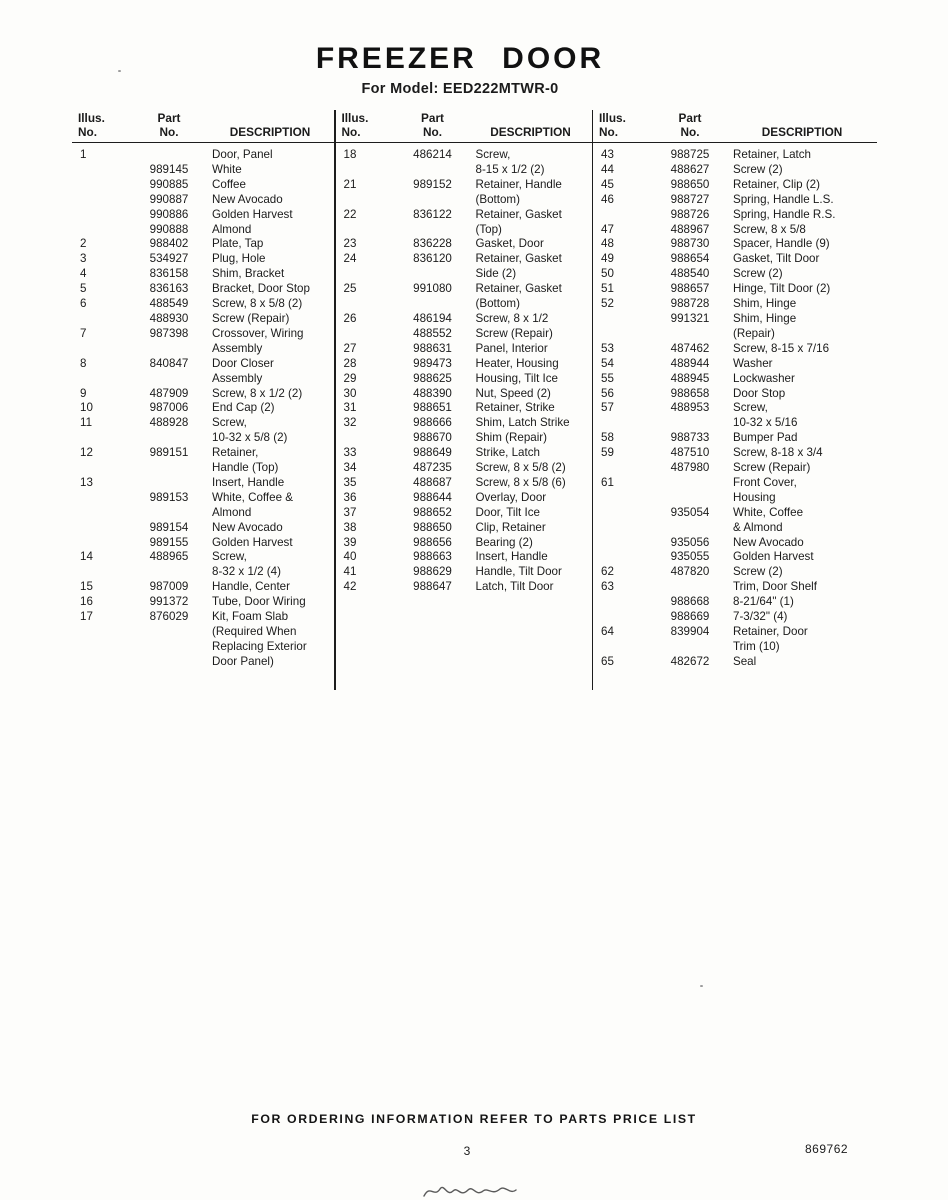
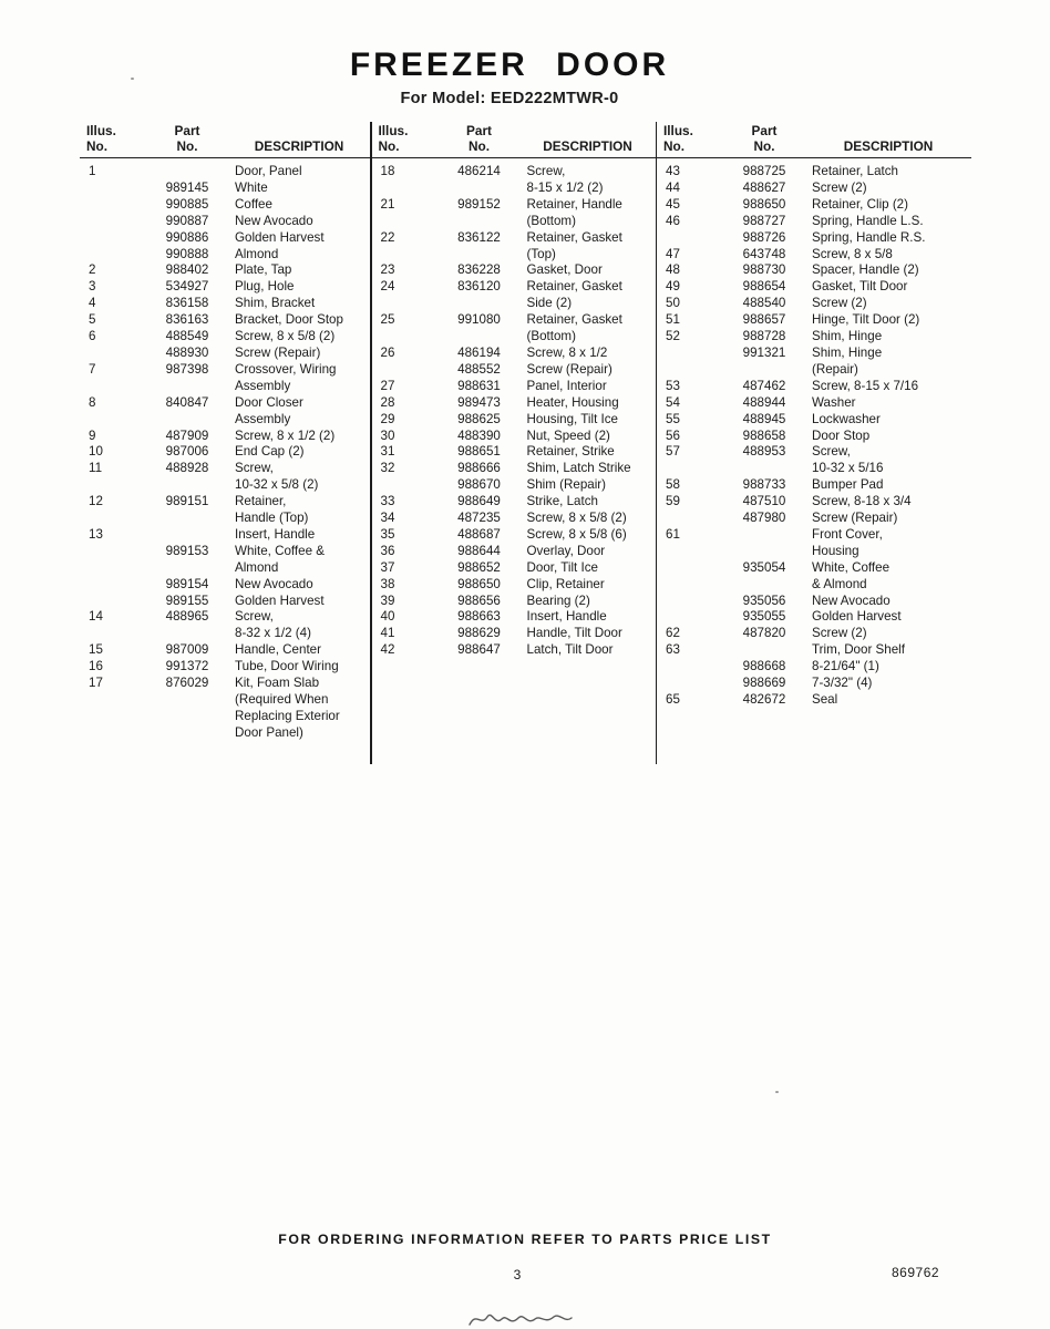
  FREEZER DOOR
  For Model: EED222MTWR-0
  Illus.
  No.
  Part
  No.
  DESCRIPTION
  1
  Door, Panel
  989145
  White
  990885
  Coffee
  990887
  New Avocado
  990886
  Golden Harvest
  990888
  Almond
  2
  988402
  Plate, Tap
  3
  534927
  Plug, Hole
  4
  836158
  Shim, Bracket
  5
  836163
  Bracket, Door Stop
  6
  488549
  Screw, 8 x 5/8 (2)
  488930
  Screw (Repair)
  7
  987398
  Crossover, Wiring
  Assembly
  8
  840847
  Door Closer
  Assembly
  9
  487909
  Screw, 8 x 1/2 (2)
  10
  987006
  End Cap (2)
  11
  488928
  Screw,
  10-32 x 5/8 (2)
  12
  989151
  Retainer,
  Handle (Top)
  13
  Insert, Handle
  989153
  White, Coffee &
  Almond
  989154
  New Avocado
  989155
  Golden Harvest
  14
  488965
  Screw,
  8-32 x 1/2 (4)
  15
  987009
  Handle, Center
  16
  991372
  Tube, Door Wiring
  17
  876029
  Kit, Foam Slab
  (Required When
  Replacing Exterior
  Door Panel)
  Illus.
  No.
  Part
  No.
  DESCRIPTION
  18
  486214
  Screw,
  8-15 x 1/2 (2)
  21
  989152
  Retainer, Handle
  (Bottom)
  22
  836122
  Retainer, Gasket
  (Top)
  23
  836228
  Gasket, Door
  24
  836120
  Retainer, Gasket
  Side (2)
  25
  991080
  Retainer, Gasket
  (Bottom)
  26
  486194
  Screw, 8 x 1/2
  488552
  Screw (Repair)
  27
  988631
  Panel, Interior
  28
  989473
  Heater, Housing
  29
  988625
  Housing, Tilt Ice
  30
  488390
  Nut, Speed (2)
  31
  988651
  Retainer, Strike
  32
  988666
  Shim, Latch Strike
  988670
  Shim (Repair)
  33
  988649
  Strike, Latch
  34
  487235
  Screw, 8 x 5/8 (2)
  35
  488687
  Screw, 8 x 5/8 (6)
  36
  988644
  Overlay, Door
  37
  988652
  Door, Tilt Ice
  38
  988650
  Clip, Retainer
  39
  988656
  Bearing (2)
  40
  988663
  Insert, Handle
  41
  988629
  Handle, Tilt Door
  42
  988647
  Latch, Tilt Door
  Illus.
  No.
  Part
  No.
  DESCRIPTION
  43
  988725
  Retainer, Latch
  44
  488627
  Screw (2)
  45
  988650
  Retainer, Clip (2)
  46
  988727
  Spring, Handle L.S.
  988726
  Spring, Handle R.S.
  47
- 488967
+ 643748
  Screw, 8 x 5/8
  48
  988730
- Spacer, Handle (9)
+ Spacer, Handle (2)
  49
  988654
  Gasket, Tilt Door
  50
  488540
  Screw (2)
  51
  988657
  Hinge, Tilt Door (2)
  52
  988728
  Shim, Hinge
  991321
  Shim, Hinge
  (Repair)
  53
  487462
  Screw, 8-15 x 7/16
  54
  488944
  Washer
  55
  488945
  Lockwasher
  56
  988658
  Door Stop
  57
  488953
  Screw,
  10-32 x 5/16
  58
  988733
  Bumper Pad
  59
  487510
  Screw, 8-18 x 3/4
  487980
  Screw (Repair)
  61
  Front Cover,
  Housing
  935054
  White, Coffee
  & Almond
  935056
  New Avocado
  935055
  Golden Harvest
  62
  487820
  Screw (2)
  63
  Trim, Door Shelf
  988668
  8-21/64" (1)
  988669
  7-3/32" (4)
- 64
- 839904
- Retainer, Door
- Trim (10)
  65
  482672
  Seal
  FOR ORDERING INFORMATION REFER TO PARTS PRICE LIST
  3
  869762
